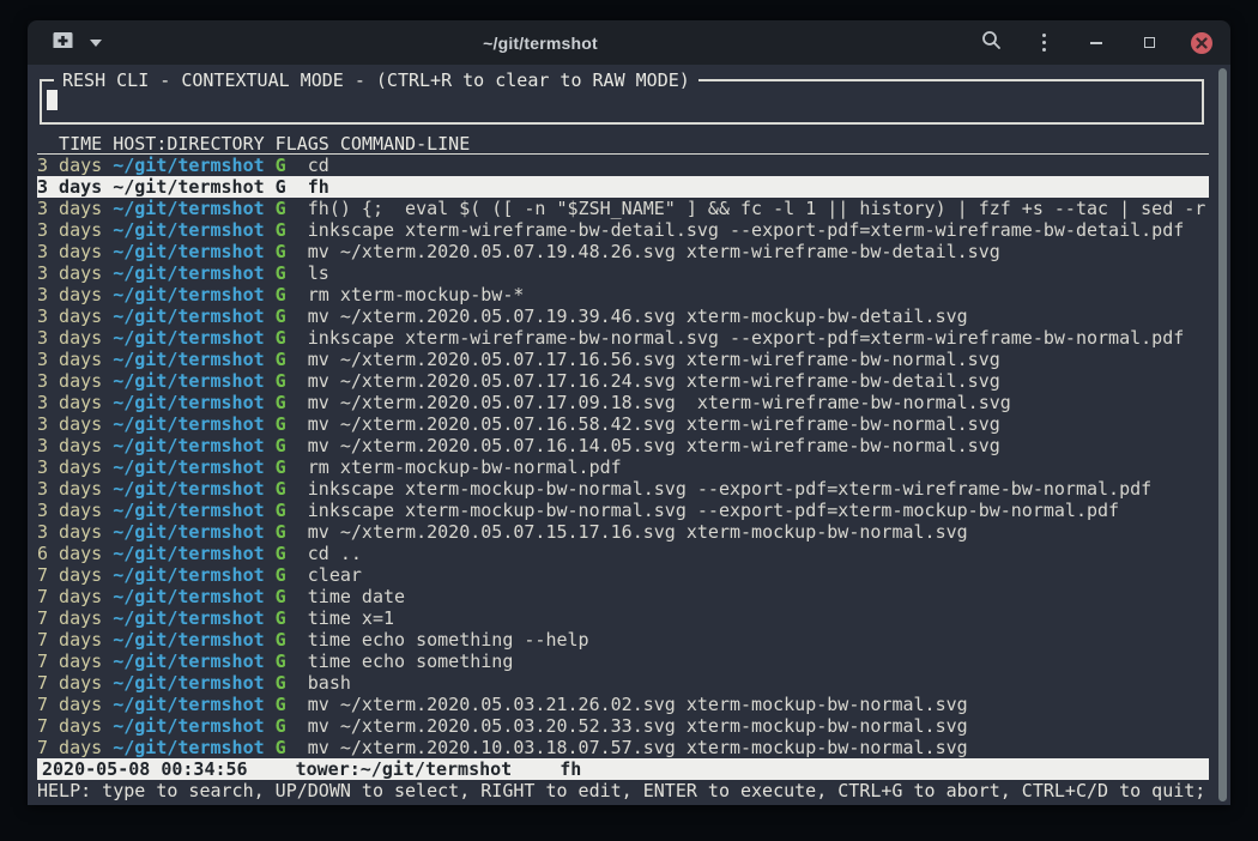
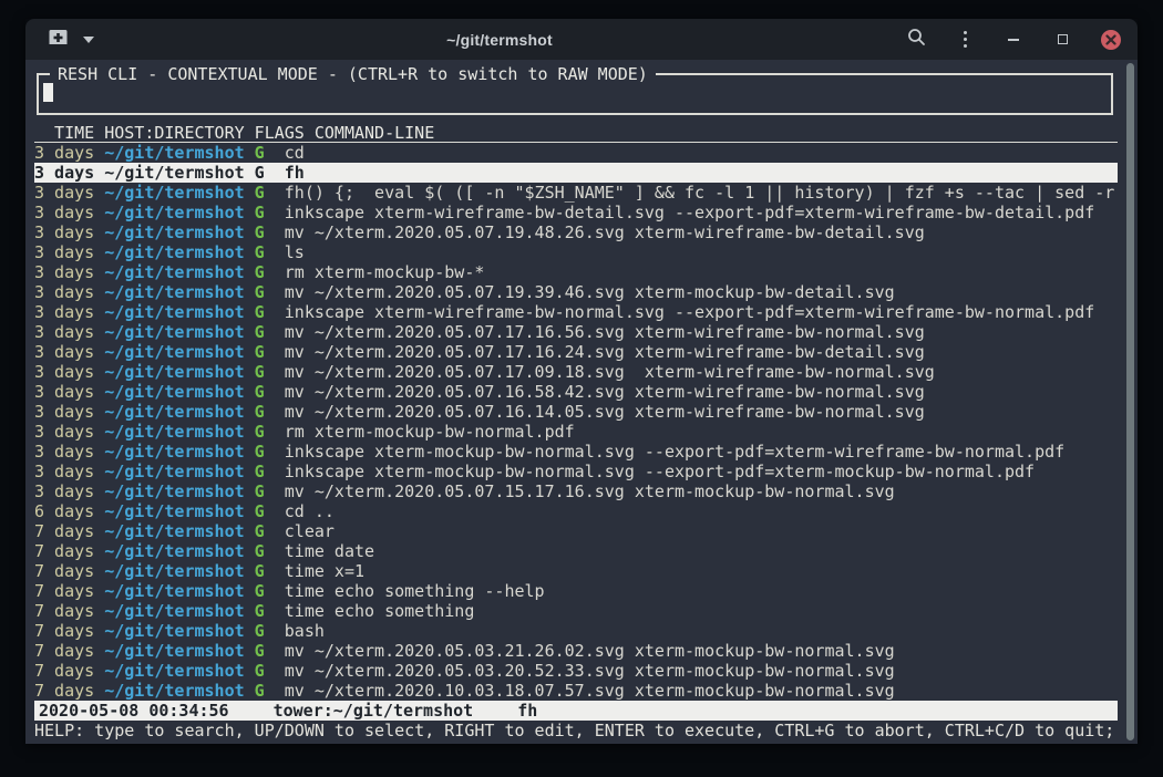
  ~/git/termshot
- RESH CLI - CONTEXTUAL MODE - (CTRL+R to clear to RAW MODE)
+ RESH CLI - CONTEXTUAL MODE - (CTRL+R to switch to RAW MODE)
  TIME HOST:DIRECTORY FLAGS COMMAND-LINE
  3 days ~/git/termshot G cd
  3 days ~/git/termshot G fh
  3 days ~/git/termshot G fh() {; eval $( ([ -n "$ZSH_NAME" ] && fc -l 1 || history) | fzf +s --tac | sed -r
  3 days ~/git/termshot G inkscape xterm-wireframe-bw-detail.svg --export-pdf=xterm-wireframe-bw-detail.pdf
  3 days ~/git/termshot G mv ~/xterm.2020.05.07.19.48.26.svg xterm-wireframe-bw-detail.svg
  3 days ~/git/termshot G ls
  3 days ~/git/termshot G rm xterm-mockup-bw-*
  3 days ~/git/termshot G mv ~/xterm.2020.05.07.19.39.46.svg xterm-mockup-bw-detail.svg
  3 days ~/git/termshot G inkscape xterm-wireframe-bw-normal.svg --export-pdf=xterm-wireframe-bw-normal.pdf
  3 days ~/git/termshot G mv ~/xterm.2020.05.07.17.16.56.svg xterm-wireframe-bw-normal.svg
  3 days ~/git/termshot G mv ~/xterm.2020.05.07.17.16.24.svg xterm-wireframe-bw-detail.svg
  3 days ~/git/termshot G mv ~/xterm.2020.05.07.17.09.18.svg xterm-wireframe-bw-normal.svg
  3 days ~/git/termshot G mv ~/xterm.2020.05.07.16.58.42.svg xterm-wireframe-bw-normal.svg
  3 days ~/git/termshot G mv ~/xterm.2020.05.07.16.14.05.svg xterm-wireframe-bw-normal.svg
  3 days ~/git/termshot G rm xterm-mockup-bw-normal.pdf
  3 days ~/git/termshot G inkscape xterm-mockup-bw-normal.svg --export-pdf=xterm-wireframe-bw-normal.pdf
  3 days ~/git/termshot G inkscape xterm-mockup-bw-normal.svg --export-pdf=xterm-mockup-bw-normal.pdf
  3 days ~/git/termshot G mv ~/xterm.2020.05.07.15.17.16.svg xterm-mockup-bw-normal.svg
  6 days ~/git/termshot G cd ..
  7 days ~/git/termshot G clear
  7 days ~/git/termshot G time date
  7 days ~/git/termshot G time x=1
  7 days ~/git/termshot G time echo something --help
  7 days ~/git/termshot G time echo something
  7 days ~/git/termshot G bash
  7 days ~/git/termshot G mv ~/xterm.2020.05.03.21.26.02.svg xterm-mockup-bw-normal.svg
  7 days ~/git/termshot G mv ~/xterm.2020.05.03.20.52.33.svg xterm-mockup-bw-normal.svg
  7 days ~/git/termshot G mv ~/xterm.2020.10.03.18.07.57.svg xterm-mockup-bw-normal.svg
  2020-05-08 00:34:56 tower:~/git/termshot fh
  HELP: type to search, UP/DOWN to select, RIGHT to edit, ENTER to execute, CTRL+G to abort, CTRL+C/D to quit;
